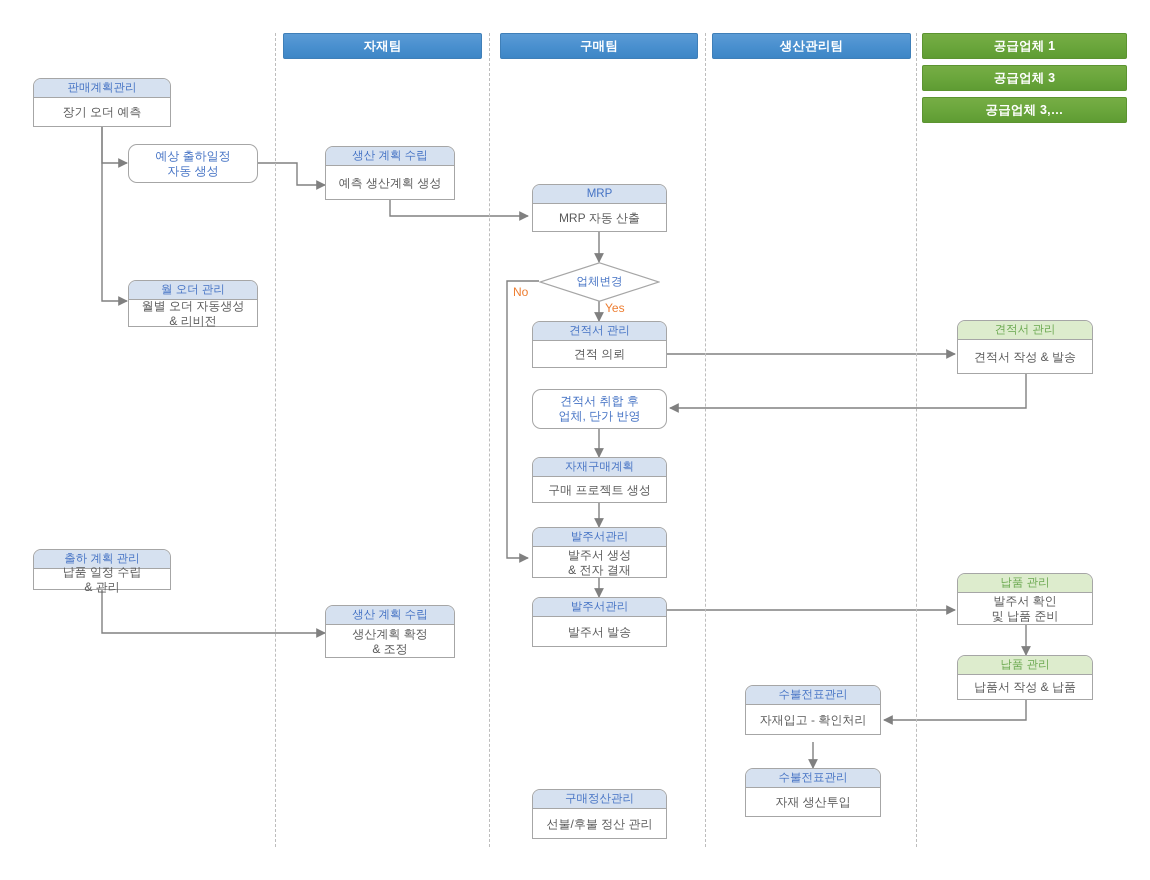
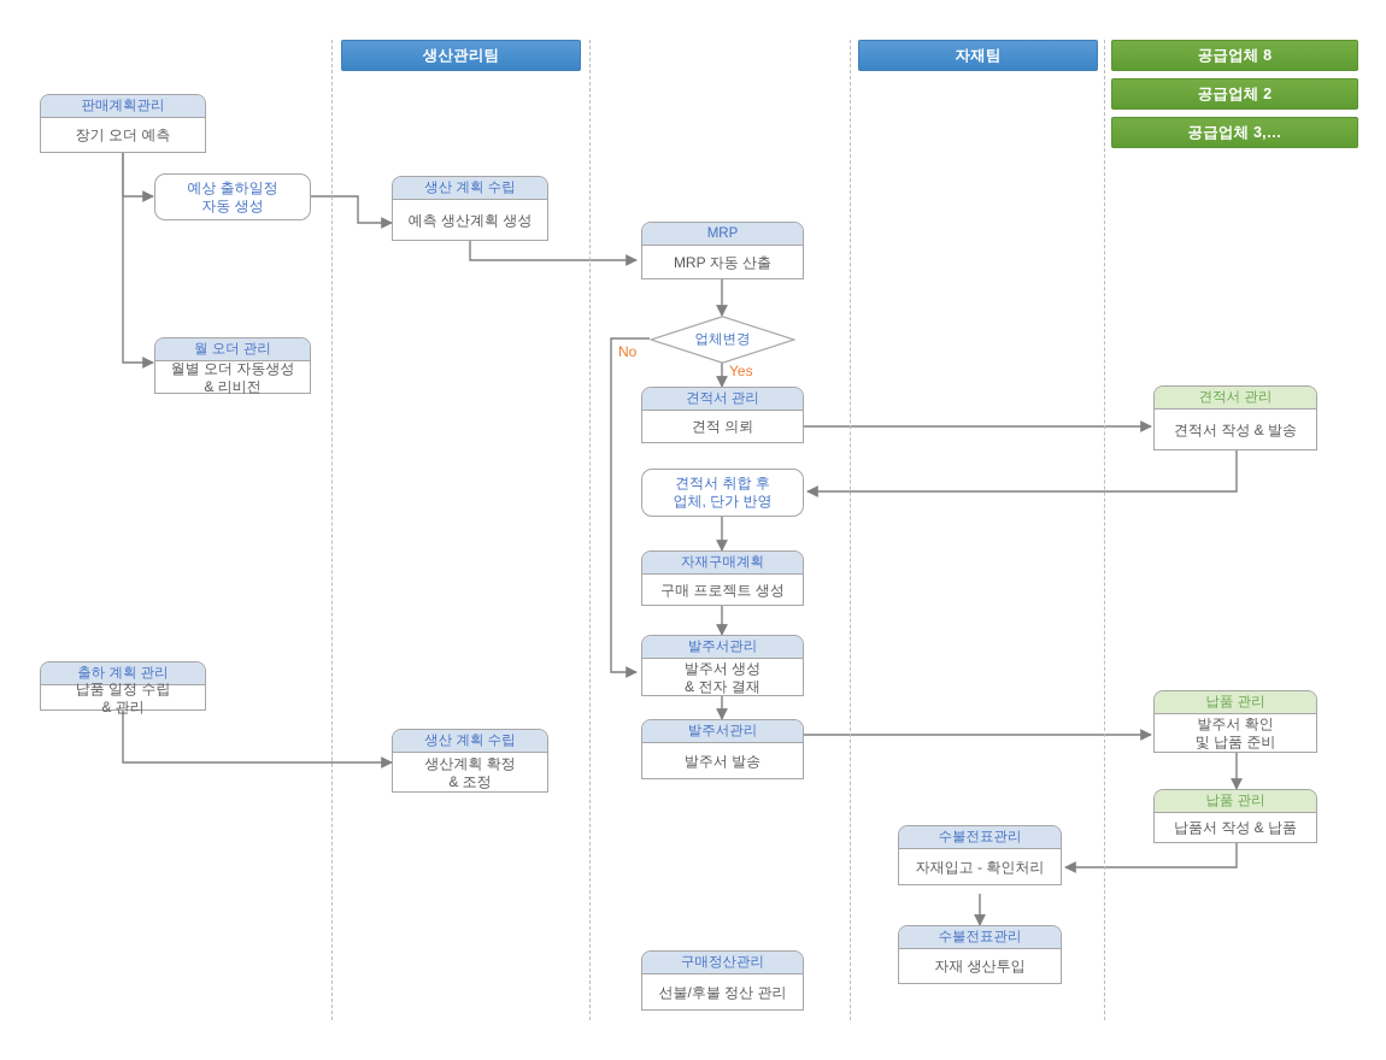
- 자재팀
+ 생산관리팀
- 구매팀
- 생산관리팀
+ 자재팀
- 공급업체 1
+ 공급업체 8
- 공급업체 3
+ 공급업체 2
  공급업체 3,…
  판매계획관리
  장기 오더 예측
  예상 출하일정
  자동 생성
  월 오더 관리
  월별 오더 자동생성
  & 리비전
  출하 계획 관리
  납품 일정 수립
  & 관리
  생산 계획 수립
  예측 생산계획 생성
  생산 계획 수립
  생산계획 확정
  & 조정
  MRP
  MRP 자동 산출
  업체변경
  No
  Yes
  견적서 관리
  견적 의뢰
  견적서 취합 후
  업체, 단가 반영
  자재구매계획
  구매 프로젝트 생성
  발주서관리
  발주서 생성
  & 전자 결재
  발주서관리
  발주서 발송
  구매정산관리
  선불/후불 정산 관리
  수불전표관리
  자재입고 - 확인처리
  수불전표관리
  자재 생산투입
  견적서 관리
  견적서 작성 & 발송
  납품 관리
  발주서 확인
  및 납품 준비
  납품 관리
  납품서 작성 & 납품
